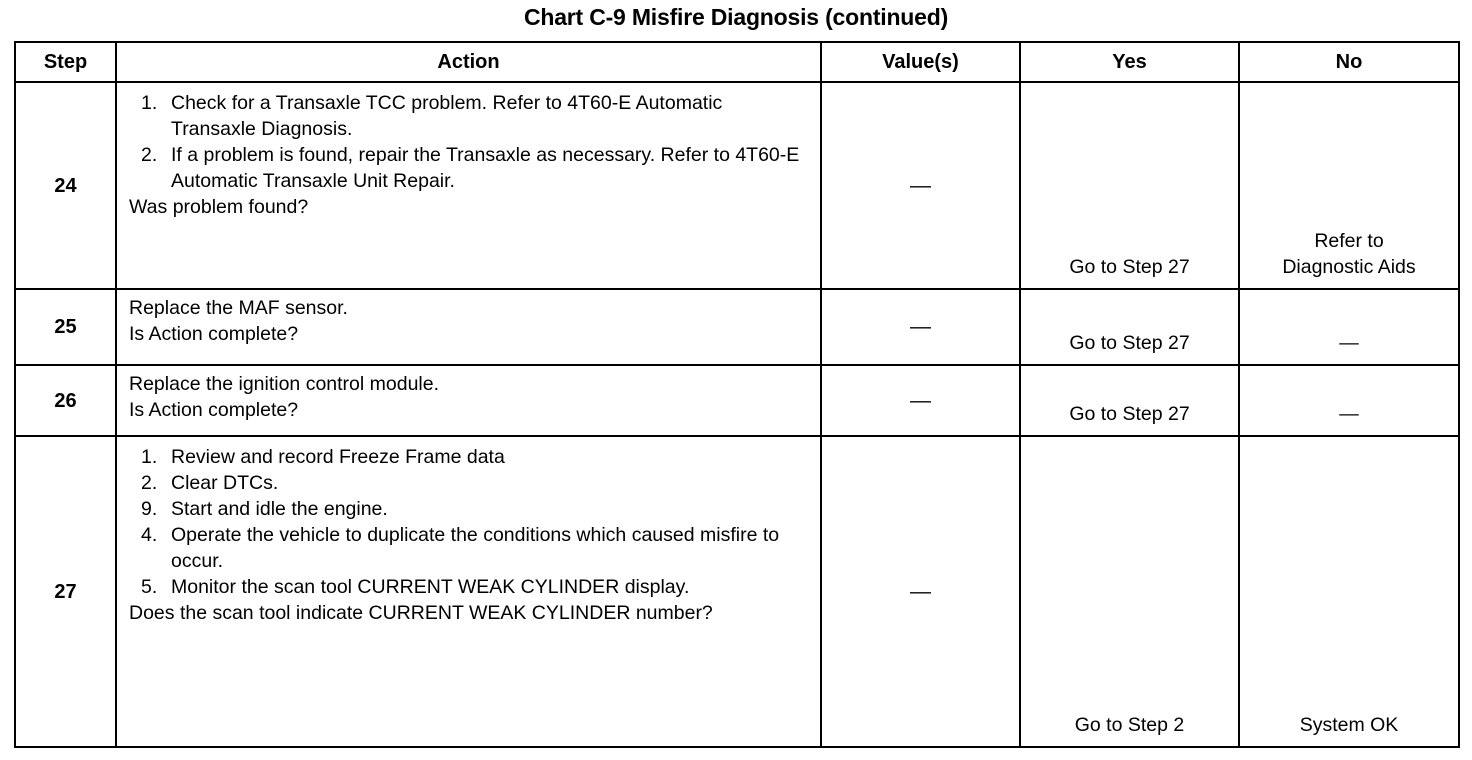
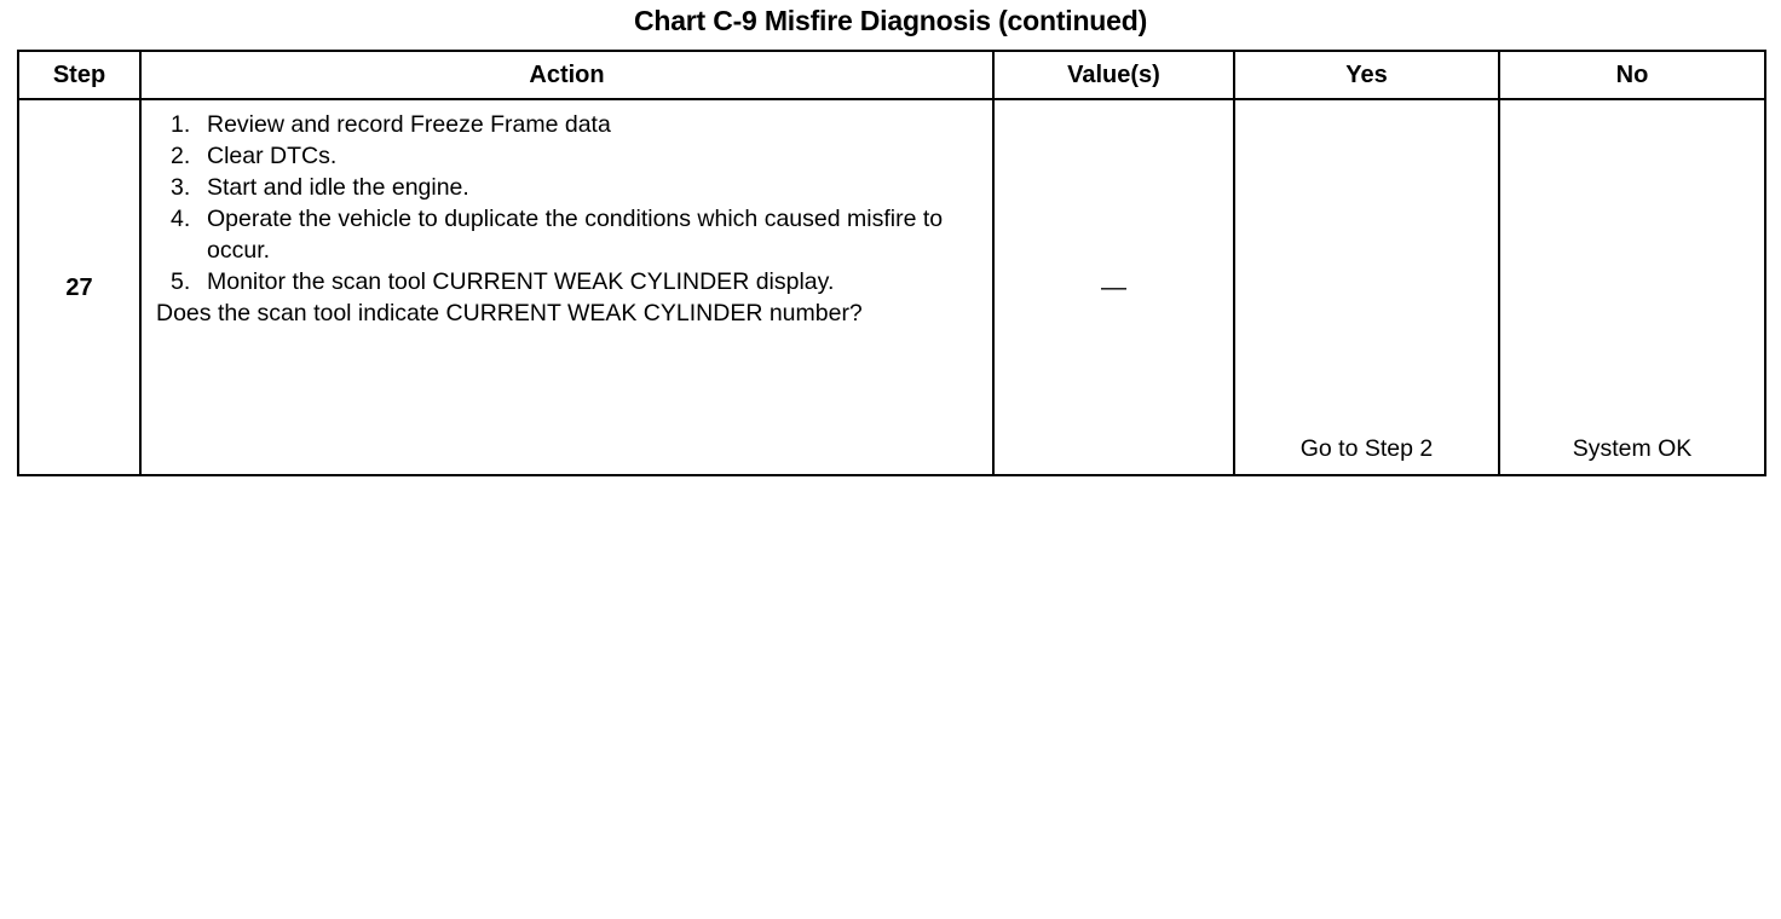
  Chart C-9 Misfire Diagnosis (continued)
  Step	Action	Value(s)	Yes	No
- 24	1. Check for a Transaxle TCC problem. Refer to 4T60-E Automatic Transaxle Diagnosis. 2. If a problem is found, repair the Transaxle as necessary. Refer to 4T60-E Automatic Transaxle Unit Repair. Was problem found?	—	Go to Step 27	Refer to Diagnostic Aids
- 25	Replace the MAF sensor. Is Action complete?	—	Go to Step 27	—
- 26	Replace the ignition control module. Is Action complete?	—	Go to Step 27	—
- 27	1. Review and record Freeze Frame data 2. Clear DTCs. 9. Start and idle the engine. 4. Operate the vehicle to duplicate the conditions which caused misfire to occur. 5. Monitor the scan tool CURRENT WEAK CYLINDER display. Does the scan tool indicate CURRENT WEAK CYLINDER number?	—	Go to Step 2	System OK
+ 27	1. Review and record Freeze Frame data 2. Clear DTCs. 3. Start and idle the engine. 4. Operate the vehicle to duplicate the conditions which caused misfire to occur. 5. Monitor the scan tool CURRENT WEAK CYLINDER display. Does the scan tool indicate CURRENT WEAK CYLINDER number?	—	Go to Step 2	System OK
